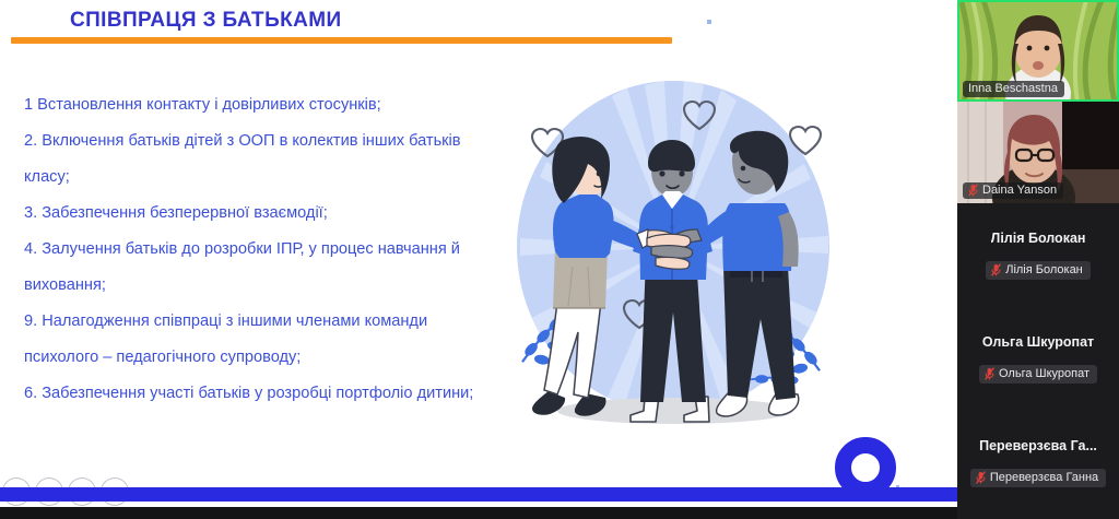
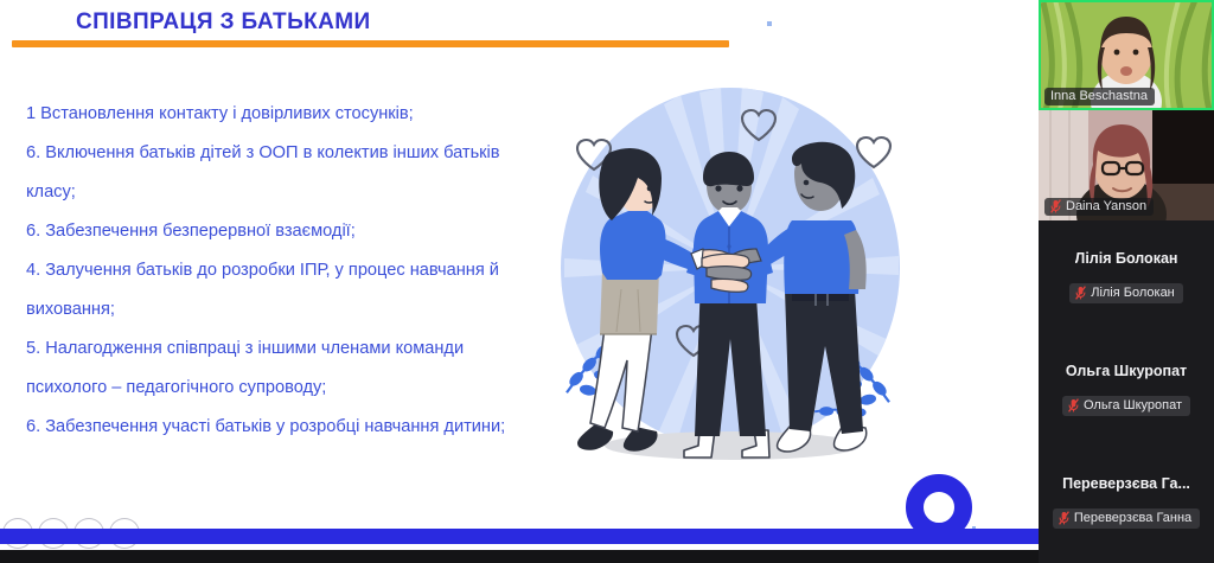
  СПІВПРАЦЯ З БАТЬКАМИ
  1 Встановлення контакту і довірливих стосунків;
- 2. Включення батьків дітей з ООП в колектив інших батьків класу;
+ 6. Включення батьків дітей з ООП в колектив інших батьків класу;
- 3. Забезпечення безперервної взаємодії;
+ 6. Забезпечення безперервної взаємодії;
  4. Залучення батьків до розробки ІПР, у процес навчання й виховання;
- 9. Налагодження співпраці з іншими членами команди психолого – педагогічного супроводу;
+ 5. Налагодження співпраці з іншими членами команди психолого – педагогічного супроводу;
- 6. Забезпечення участі батьків у розробці портфоліо дитини;
+ 6. Забезпечення участі батьків у розробці навчання дитини;
  Inna Beschastna
  Daina Yanson
  Лілія Болокан
  Лілія Болокан
  Ольга Шкуропат
  Ольга Шкуропат
  Переверзєва Га...
  Переверзєва Ганна
